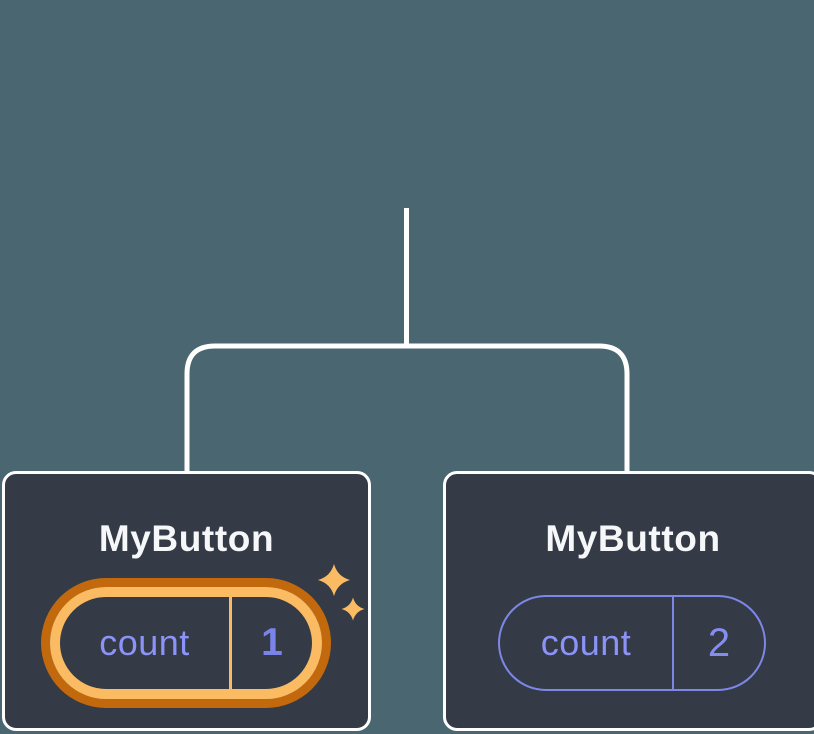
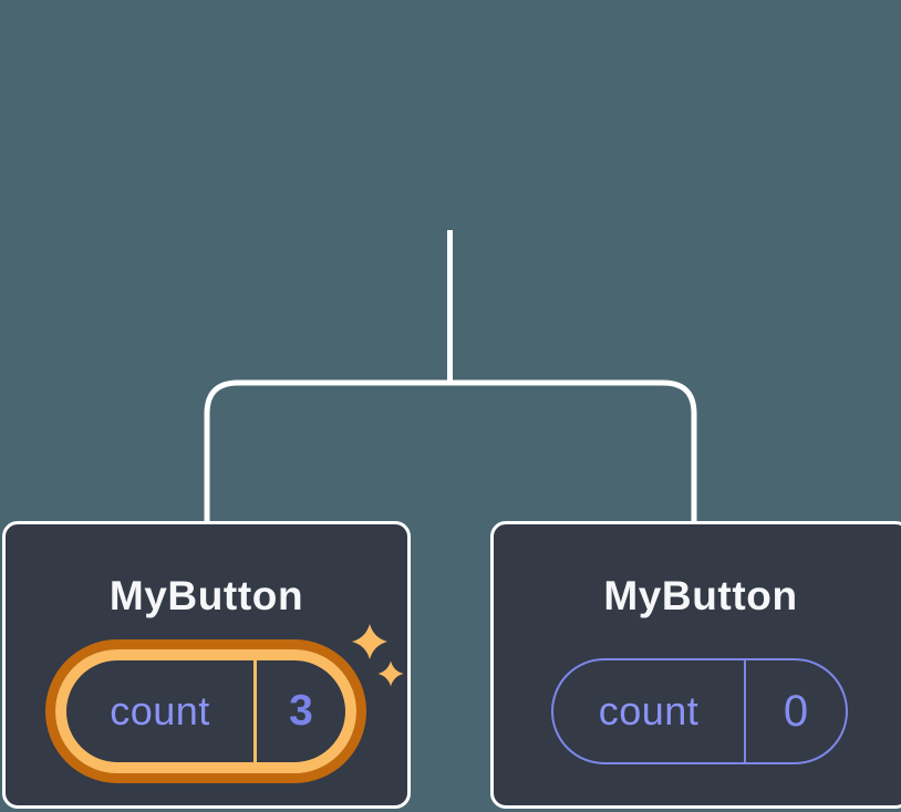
  MyButton
  count
- 1
+ 3
  MyButton
  count
- 2
+ 0
